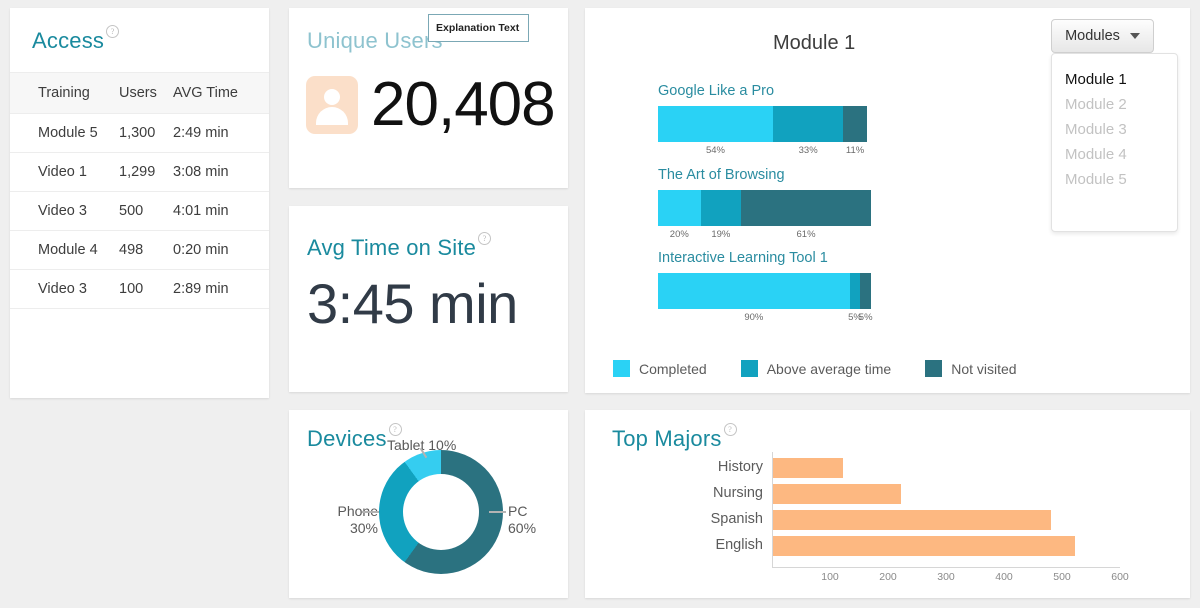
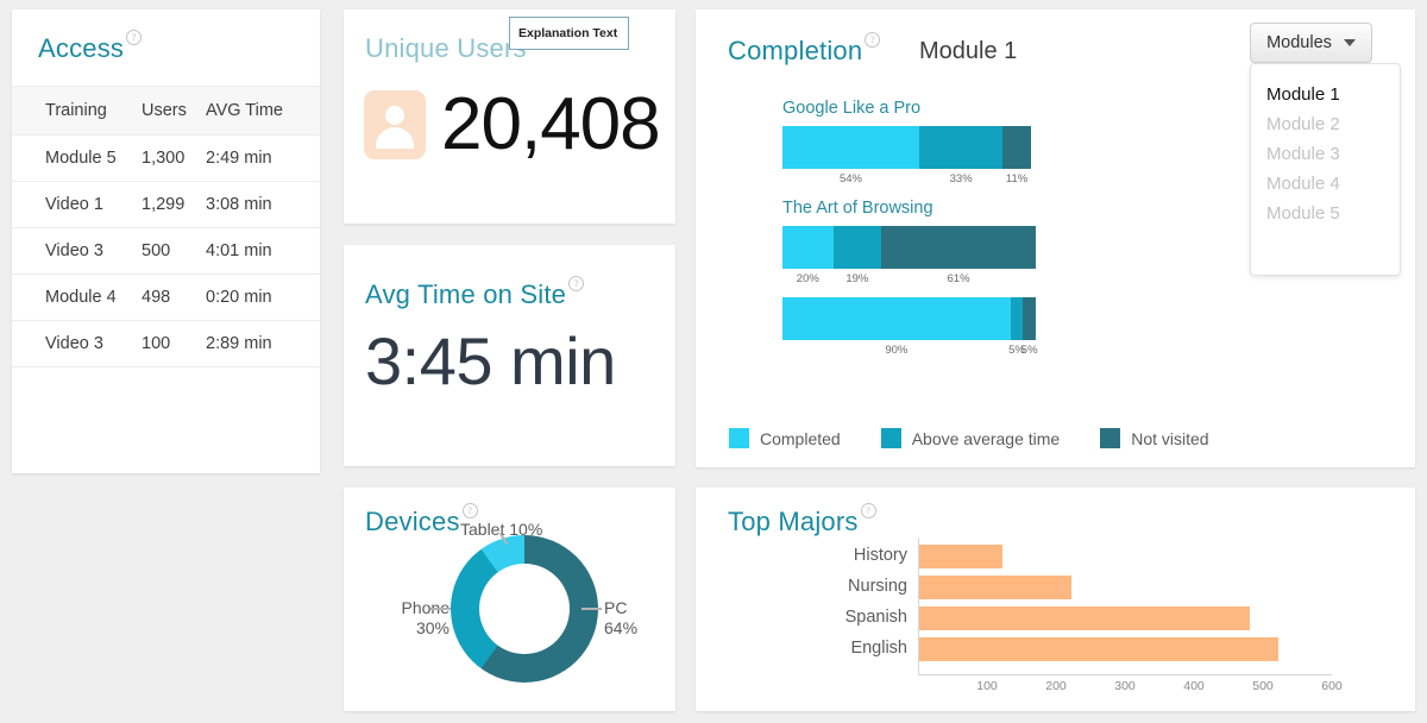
  Access ?
  Training	Users	AVG Time
  Module 5	1,300	2:49 min
  Video 1	1,299	3:08 min
  Video 3	500	4:01 min
  Module 4	498	0:20 min
  Video 3	100	2:89 min
  Unique Use
  20,408
  Explanation Text
  Avg Time on Site ?
  3:45 min
+ Completion ?
  Module 1
  Google Like a Pro
  54%
  33%
  11%
  The Art of Browsing
  20%
  19%
  61%
- Interactive Learning Tool 1
  90%
  5%
  5%
  Completed
  Above average time
  Not visited
  Modules
  Module 1
  Module 2
  Module 3
  Module 4
  Module 5
  Devices ?
  Tablet 10%
  30%
  PC
- 60%
+ 64%
  Top Majors ?
  History
  Nursing
  Spanish
  English
  100
  200
  300
  400
  500
  600
